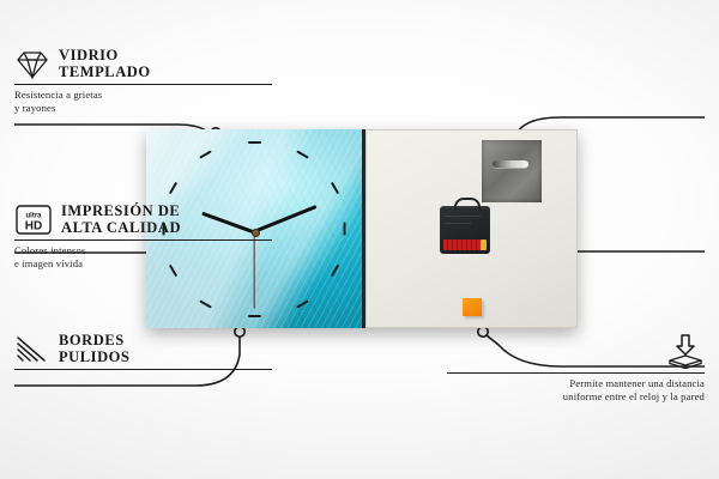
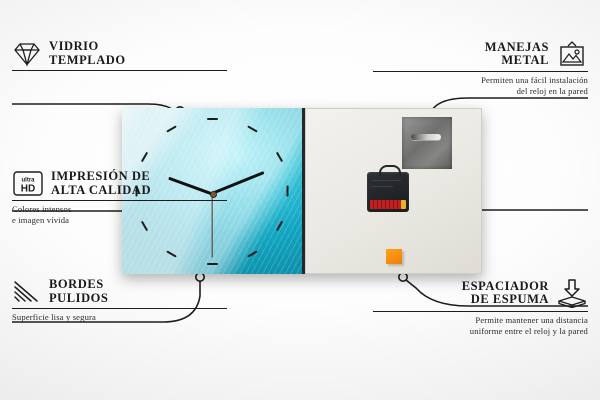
  VIDRIO
  TEMPLADO
- Resistencia a grietas
- y rayones
  HD
  IMPRESIÓN DE
  ALTA CALIDAD
  Colores intensos
  e imagen vívida
  BORDES
  PULIDOS
+ Superficie lisa y segura
+ MANEJAS
+ METAL
+ Permiten una fácil instalación
+ del reloj en la pared
+ ESPACIADOR
+ DE ESPUMA
  Permite mantener una distancia
  uniforme entre el reloj y la pared
